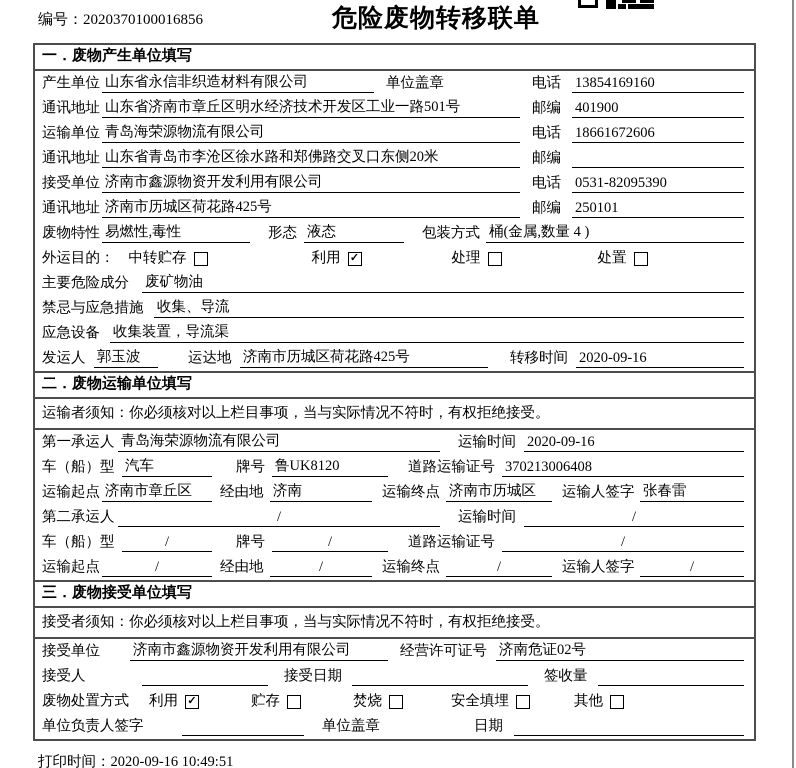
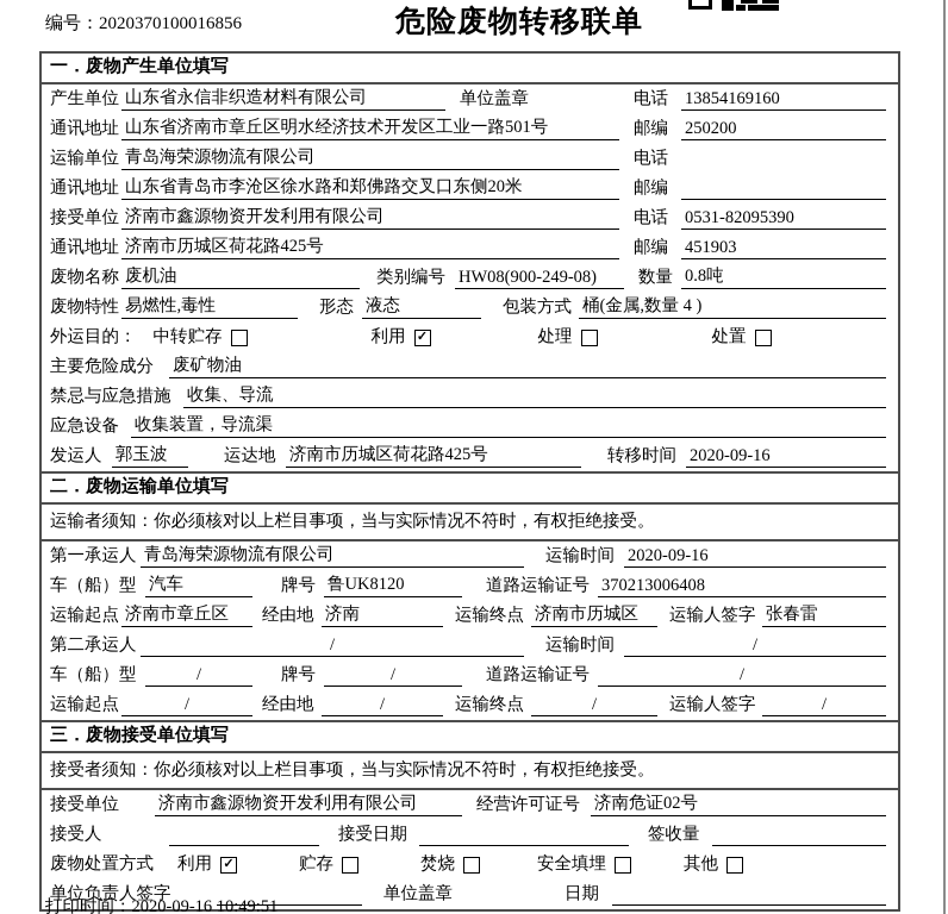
  编号：2020370100016856
  危险废物转移联单
  一．废物产生单位填写
  产生单位
  山东省永信非织造材料有限公司
  单位盖章
  电话
  13854169160
  通讯地址
  山东省济南市章丘区明水经济技术开发区工业一路501号
  邮编
- 401900
+ 250200
  运输单位
  青岛海荣源物流有限公司
  电话
- 18661672606
  通讯地址
  山东省青岛市李沧区徐水路和郑佛路交叉口东侧20米
  邮编
  接受单位
  济南市鑫源物资开发利用有限公司
  电话
  0531-82095390
  通讯地址
  济南市历城区荷花路425号
  邮编
- 250101
+ 451903
+ 废物名称
+ 废机油
+ 类别编号
+ HW08(900-249-08)
+ 数量
+ 0.8吨
  废物特性
  易燃性,毒性
  形态
  液态
  包装方式
  桶(金属,数量 4 )
  外运目的：
  中转贮存
  利用
  ✓
  处理
  处置
  主要危险成分
  废矿物油
  禁忌与应急措施
  收集、导流
  应急设备
  收集装置，导流渠
  发运人
  郭玉波
  运达地
  济南市历城区荷花路425号
  转移时间
  2020-09-16
  二．废物运输单位填写
  运输者须知：你必须核对以上栏目事项，当与实际情况不符时，有权拒绝接受。
  第一承运人
  青岛海荣源物流有限公司
  运输时间
  2020-09-16
  车（船）型
  汽车
  牌号
  鲁UK8120
  道路运输证号
  370213006408
  运输起点
  济南市章丘区
  经由地
  济南
  运输终点
  济南市历城区
  运输人签字
  张春雷
  第二承运人
  /
  运输时间
  /
  车（船）型
  /
  牌号
  /
  道路运输证号
  /
  运输起点
  /
  经由地
  /
  运输终点
  /
  运输人签字
  /
  三．废物接受单位填写
  接受者须知：你必须核对以上栏目事项，当与实际情况不符时，有权拒绝接受。
  接受单位
  济南市鑫源物资开发利用有限公司
  经营许可证号
  济南危证02号
  接受人
  接受日期
  签收量
  废物处置方式
  利用
  ✓
  贮存
  焚烧
  安全填埋
  其他
  单位负责人签字
  单位盖章
  日期
  打印时间：2020-09-16 10:49:51
